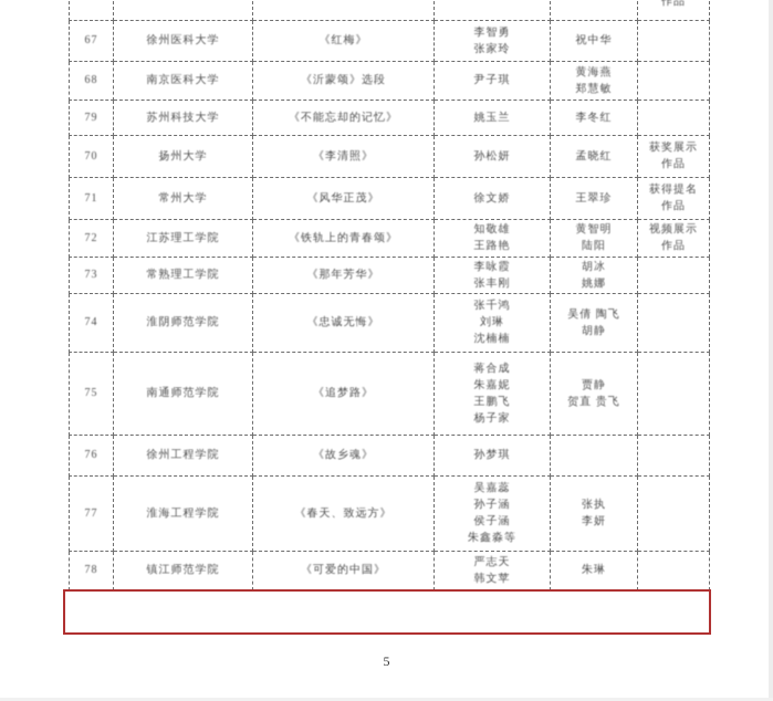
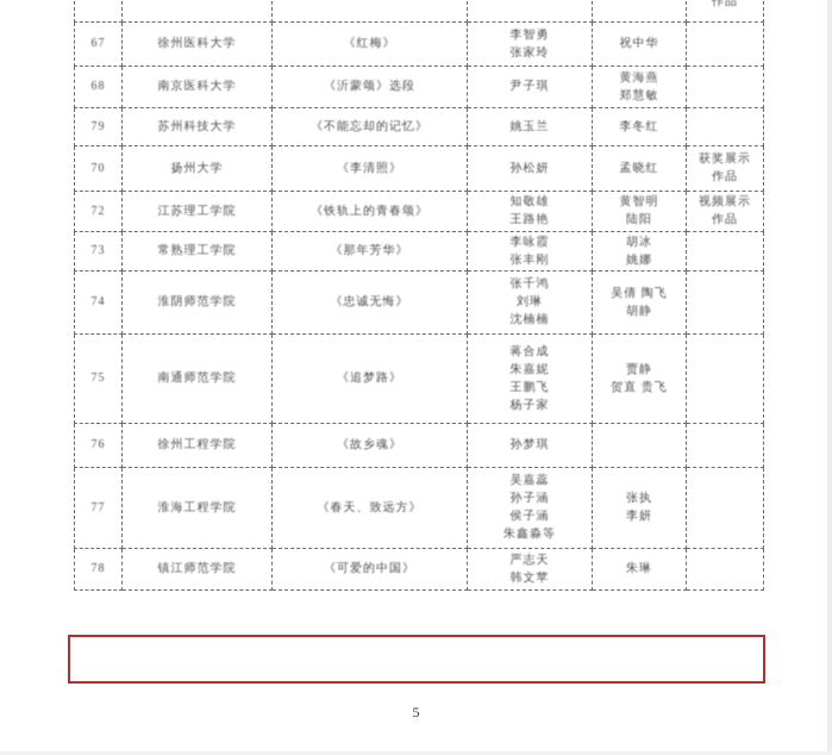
  					作品
  67	徐州医科大学	《红梅》	李智勇张家玲	祝中华
  68	南京医科大学	《沂蒙颂》选段	尹子琪	黄海燕郑慧敏
  79	苏州科技大学	《不能忘却的记忆》	姚玉兰	李冬红
  70	扬州大学	《李清照》	孙松妍	孟晓红	获奖展示作品
- 71	常州大学	《风华正茂》	徐文娇	王翠珍	获得提名作品
  72	江苏理工学院	《铁轨上的青春颂》	知敬雄王路艳	黄智明陆阳	视频展示作品
  73	常熟理工学院	《那年芳华》	李咏霞张丰刚	胡冰姚娜
  74	淮阴师范学院	《忠诚无悔》	张千鸿刘琳沈楠楠	吴倩 陶飞胡静
  75	南通师范学院	《追梦路》	蒋合成朱嘉妮王鹏飞杨子家	贾静贺直 贵飞
  76	徐州工程学院	《故乡魂》	孙梦琪
  77	淮海工程学院	《春天、致远方》	吴嘉蕊孙子涵侯子涵朱鑫淼等	张执李妍
  78	镇江师范学院	《可爱的中国》	严志天韩文苹	朱琳
  5
